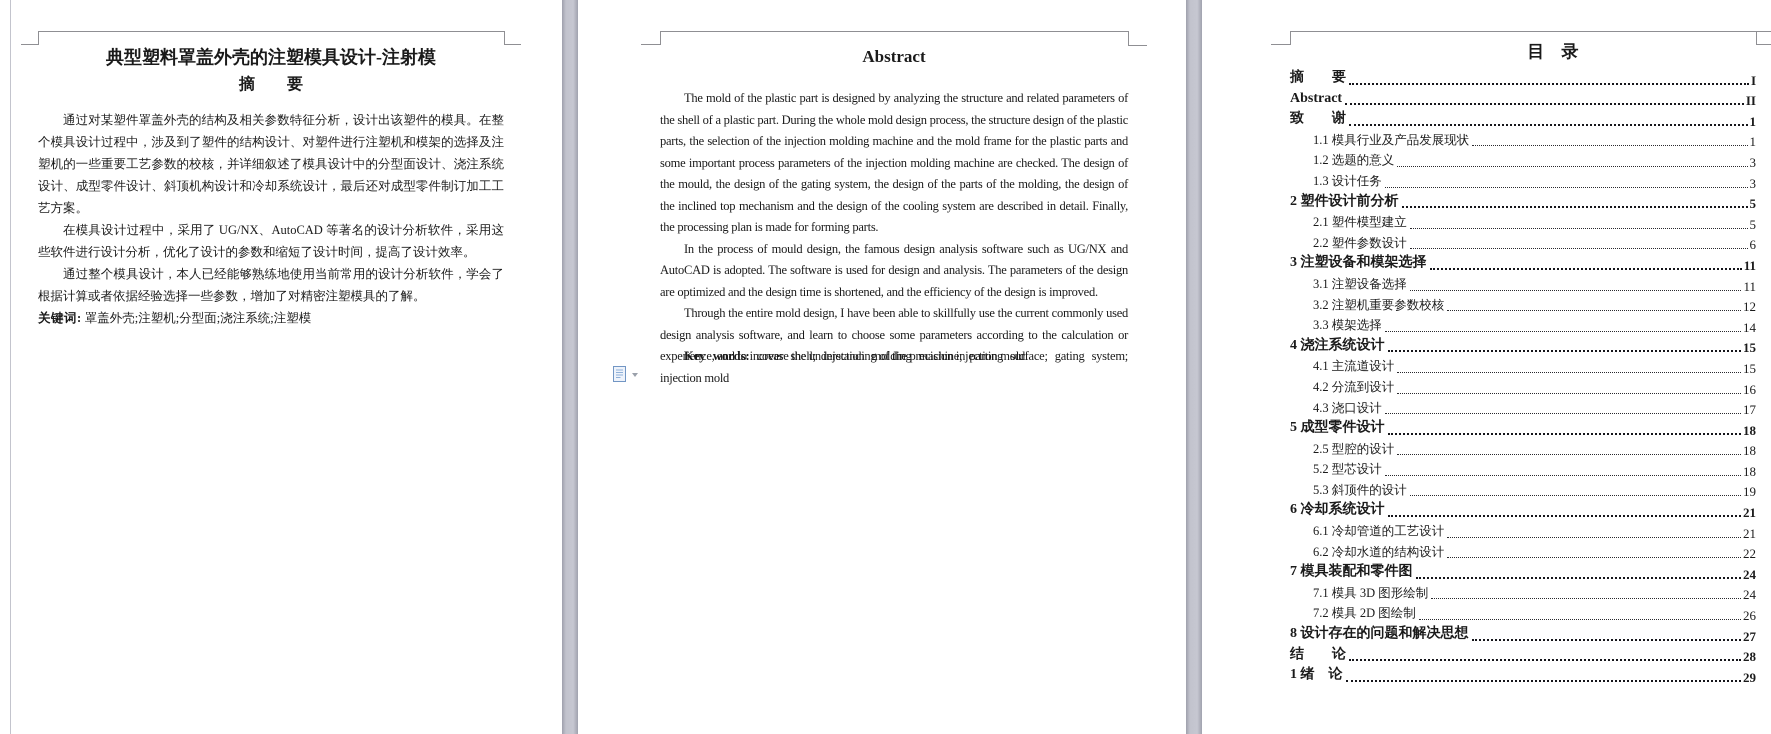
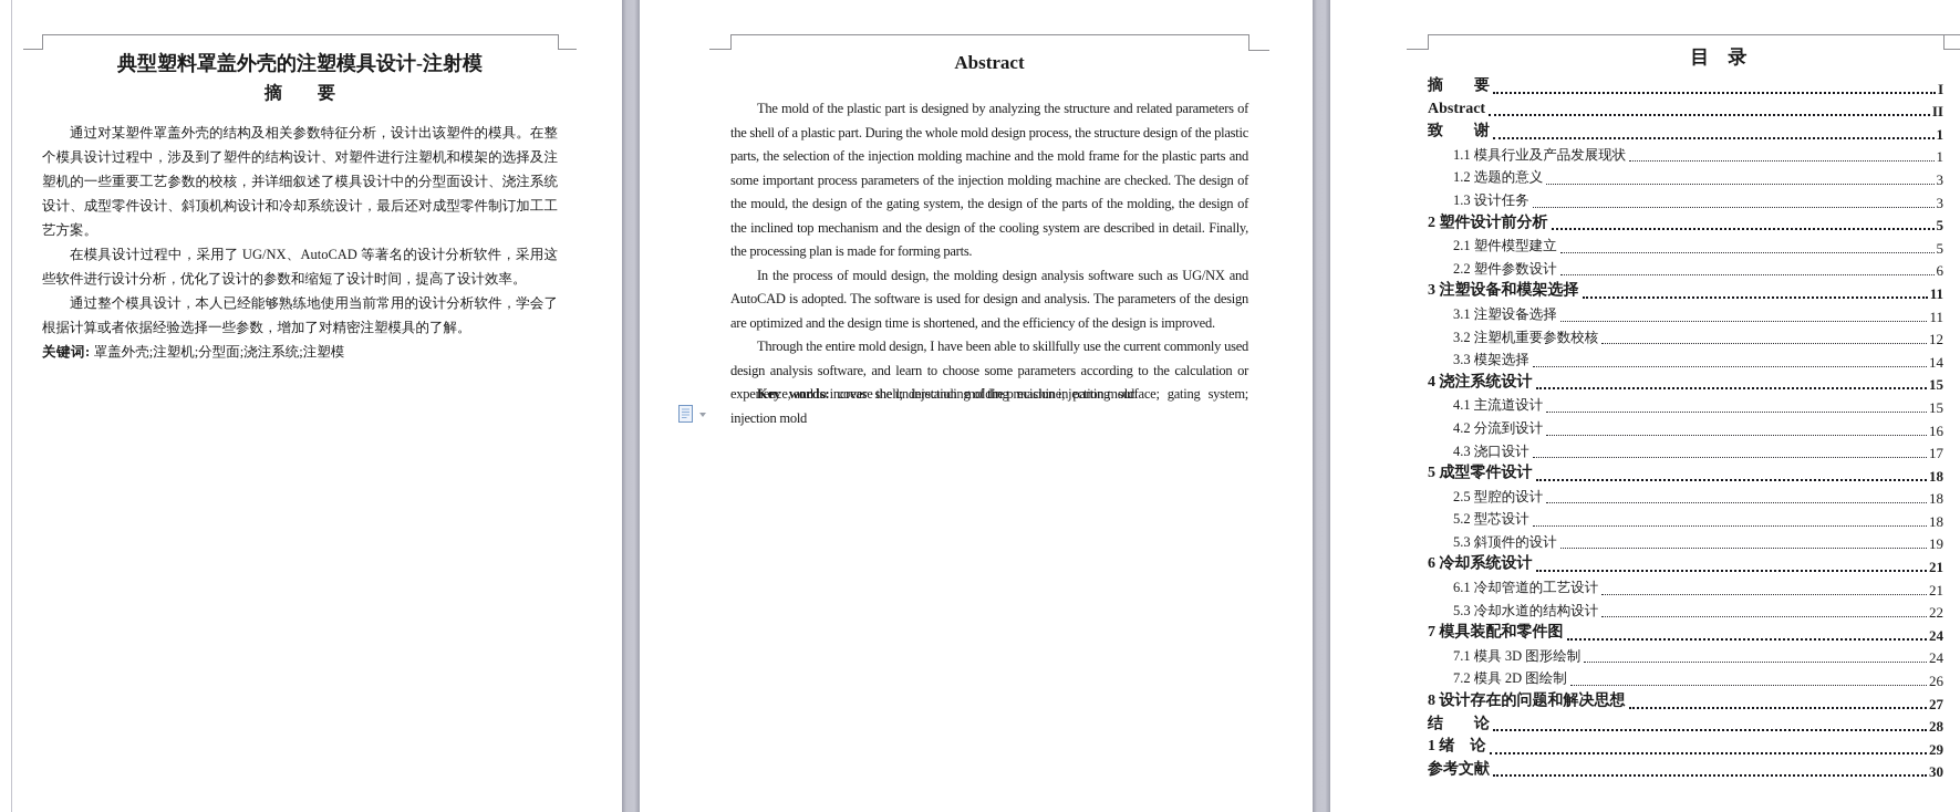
  典型塑料罩盖外壳的注塑模具设计-注射模
  摘 要
  通过对某塑件罩盖外壳的结构及相关参数特征分析，设计出该塑件的模具。在整个模具设计过程中，涉及到了塑件的结构设计、对塑件进行注塑机和模架的选择及注塑机的一些重要工艺参数的校核，并详细叙述了模具设计中的分型面设计、浇注系统设计、成型零件设计、斜顶机构设计和冷却系统设计，最后还对成型零件制订加工工艺方案。
  在模具设计过程中，采用了 UG/NX、AutoCAD 等著名的设计分析软件，采用这些软件进行设计分析，优化了设计的参数和缩短了设计时间，提高了设计效率。
  通过整个模具设计，本人已经能够熟练地使用当前常用的设计分析软件，学会了根据计算或者依据经验选择一些参数，增加了对精密注塑模具的了解。
  关键词: 罩盖外壳;注塑机;分型面;浇注系统;注塑模
  Abstract
  The mold of the plastic part is designed by analyzing the structure and related parameters of the shell of a plastic part. During the whole mold design process, the structure design of the plastic parts, the selection of the injection molding machine and the mold frame for the plastic parts and some important process parameters of the injection molding machine are checked. The design of the mould, the design of the gating system, the design of the parts of the molding, the design of the inclined top mechanism and the design of the cooling system are described in detail. Finally, the processing plan is made for forming parts.
- In the process of mould design, the famous design analysis software such as UG/NX and AutoCAD is adopted. The software is used for design and analysis. The parameters of the design are optimized and the design time is shortened, and the efficiency of the design is improved.
+ In the process of mould design, the molding design analysis software such as UG/NX and AutoCAD is adopted. The software is used for design and analysis. The parameters of the design are optimized and the design time is shortened, and the efficiency of the design is improved.
  Through the entire mold design, I have been able to skillfully use the current commonly used design analysis software, and learn to choose some parameters according to the calculation or experience, and to increase the understanding of the precision injection mold.
  Key words: cover shell; injection molding machine; parting surface; gating system; injection mold
  目 录
  摘 要
  I
  Abstract
  II
  致 谢
  1
  1.1 模具行业及产品发展现状
  1
  1.2 选题的意义
  3
  1.3 设计任务
  3
  2 塑件设计前分析
  5
  2.1 塑件模型建立
  5
  2.2 塑件参数设计
  6
  3 注塑设备和模架选择
  11
  3.1 注塑设备选择
  11
  3.2 注塑机重要参数校核
  12
  3.3 模架选择
  14
  4 浇注系统设计
  15
  4.1 主流道设计
  15
  4.2 分流到设计
  16
  4.3 浇口设计
  17
  5 成型零件设计
  18
  2.5 型腔的设计
  18
  5.2 型芯设计
  18
  5.3 斜顶件的设计
  19
  6 冷却系统设计
  21
  6.1 冷却管道的工艺设计
  21
- 6.2 冷却水道的结构设计
+ 5.3 冷却水道的结构设计
  22
  7 模具装配和零件图
  24
  7.1 模具 3D 图形绘制
  24
  7.2 模具 2D 图绘制
  26
  8 设计存在的问题和解决思想
  27
  结 论
  28
  1 绪 论
  29
+ 参考文献
+ 30
